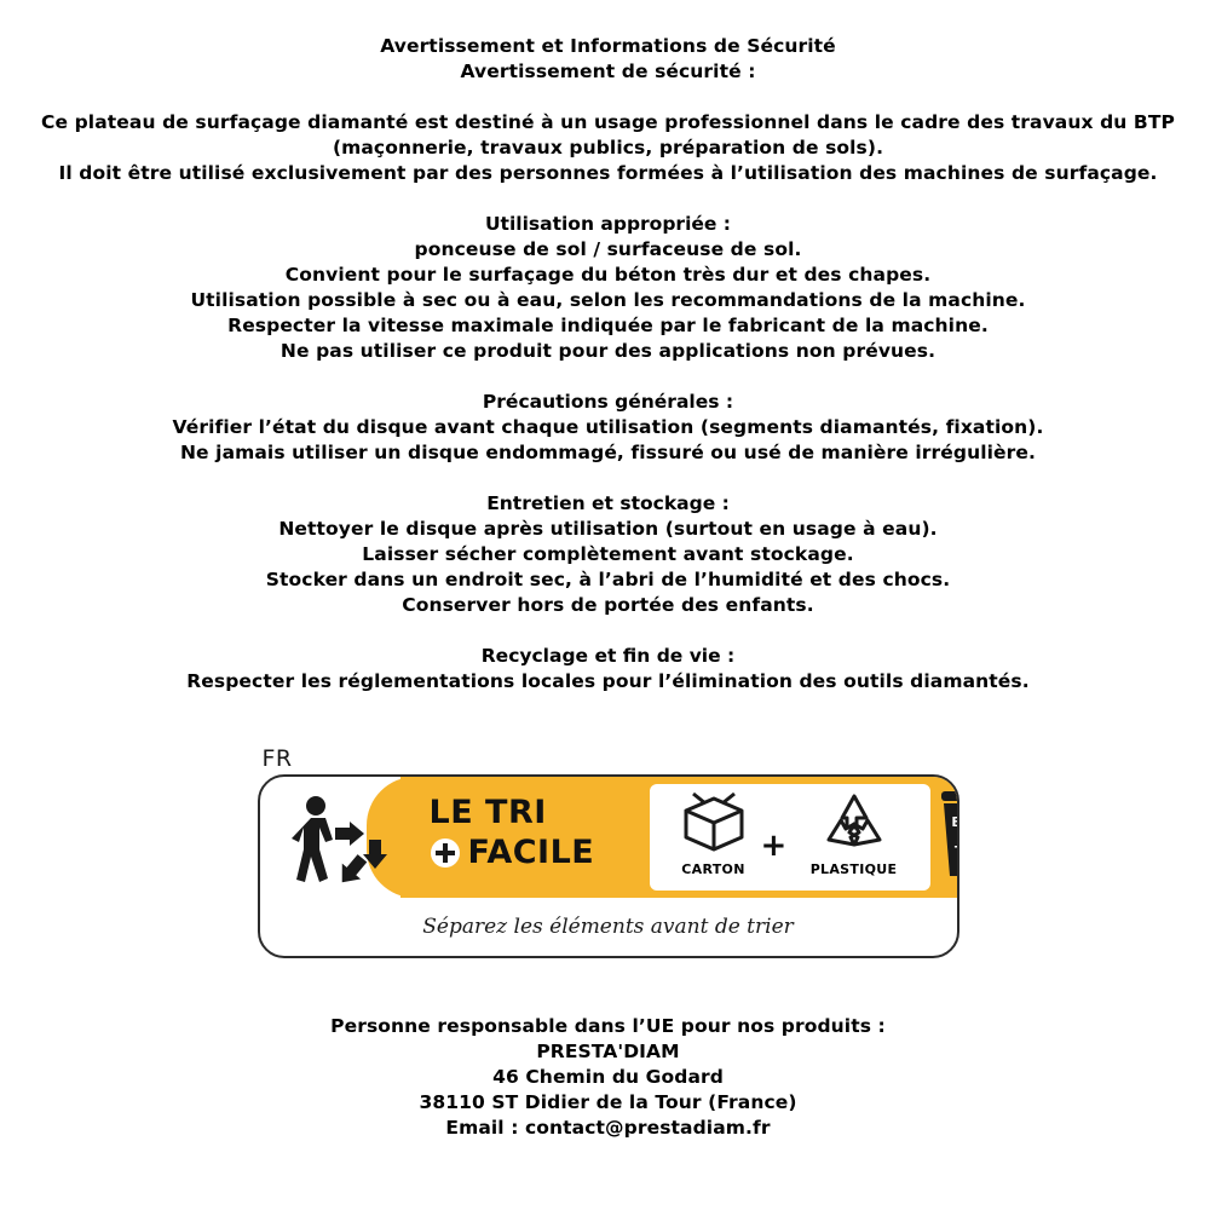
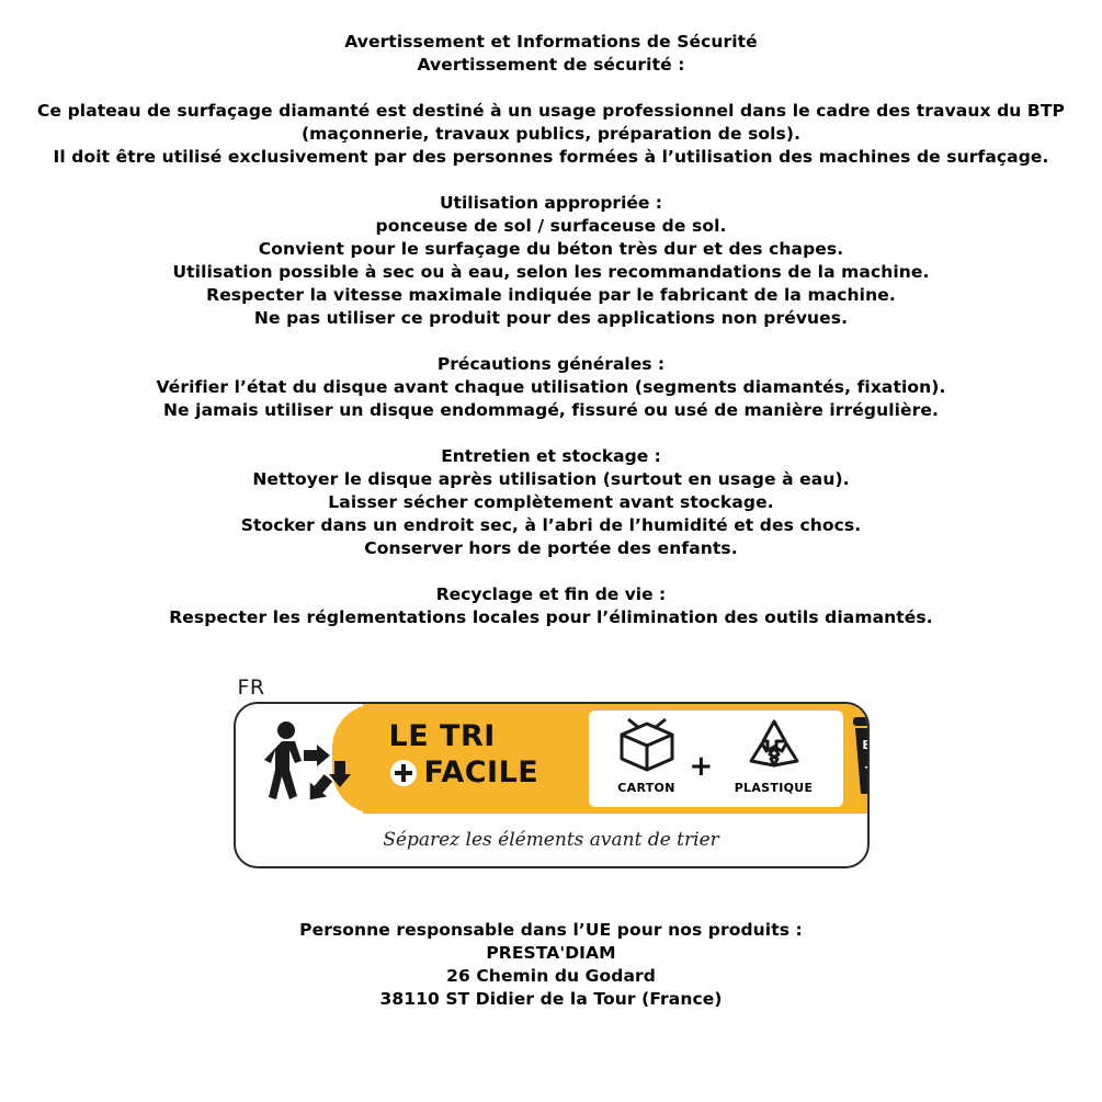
  Avertissement et Informations de Sécurité
  Avertissement de sécurité :
  Ce plateau de surfaçage diamanté est destiné à un usage professionnel dans le cadre des travaux du BTP
  (maçonnerie, travaux publics, préparation de sols).
  Il doit être utilisé exclusivement par des personnes formées à l’utilisation des machines de surfaçage.
  Utilisation appropriée :
  ponceuse de sol / surfaceuse de sol.
  Convient pour le surfaçage du béton très dur et des chapes.
  Utilisation possible à sec ou à eau, selon les recommandations de la machine.
  Respecter la vitesse maximale indiquée par le fabricant de la machine.
  Ne pas utiliser ce produit pour des applications non prévues.
  Précautions générales :
  Vérifier l’état du disque avant chaque utilisation (segments diamantés, fixation).
  Ne jamais utiliser un disque endommagé, fissuré ou usé de manière irrégulière.
  Entretien et stockage :
  Nettoyer le disque après utilisation (surtout en usage à eau).
  Laisser sécher complètement avant stockage.
  Stocker dans un endroit sec, à l’abri de l’humidité et des chocs.
  Conserver hors de portée des enfants.
  Recyclage et fin de vie :
  Respecter les réglementations locales pour l’élimination des outils diamantés.
  FR
  LE TRI
  FACILE
  CARTON
  +
  PLASTIQUE
  Séparez les éléments avant de trier
  Personne responsable dans l’UE pour nos produits :
  PRESTA'DIAM
- 46 Chemin du Godard
+ 26 Chemin du Godard
  38110 ST Didier de la Tour (France)
- Email : contact@prestadiam.fr
